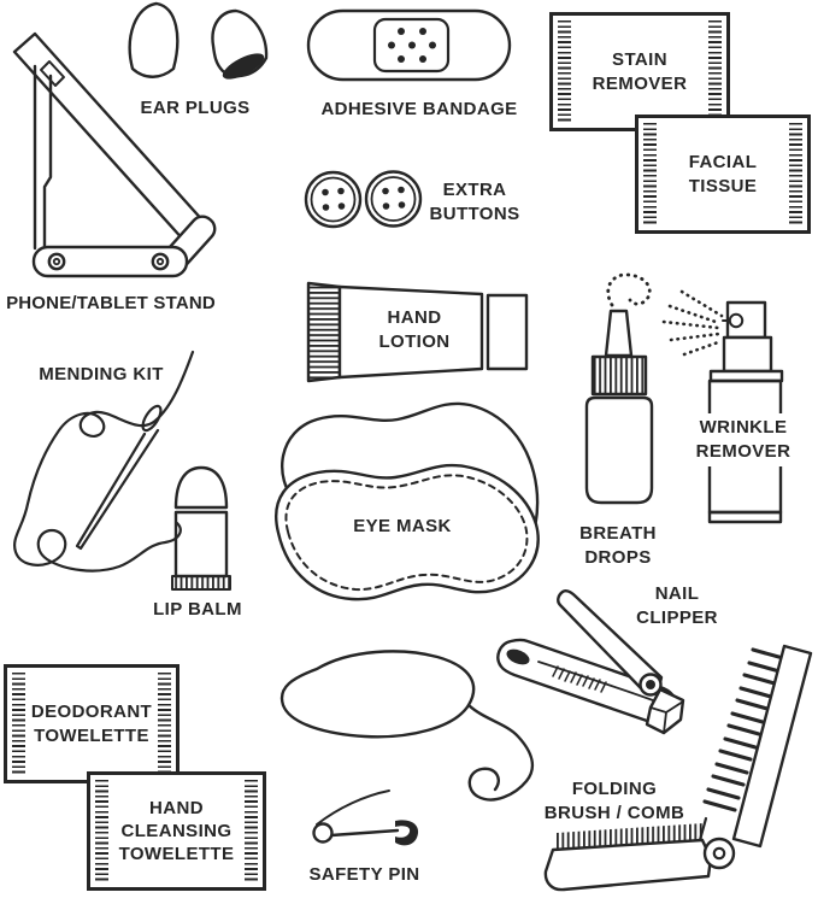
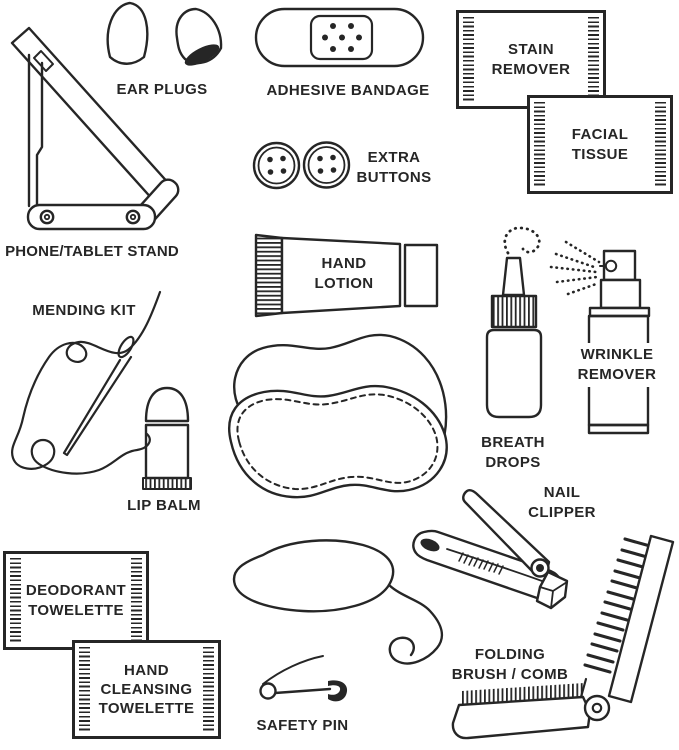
  STAIN
  REMOVER
  FACIAL
  TISSUE
  DEODORANT
  TOWELETTE
  HAND
  CLEANSING
  TOWELETTE
  EAR PLUGS
  ADHESIVE BANDAGE
  PHONE/TABLET STAND
  EXTRA
  BUTTONS
  HAND
  LOTION
  WRINKLE
  REMOVER
  BREATH
  DROPS
  MENDING KIT
  LIP BALM
- EYE MASK
  NAIL
  CLIPPER
  SAFETY PIN
  FOLDING
  BRUSH / COMB
